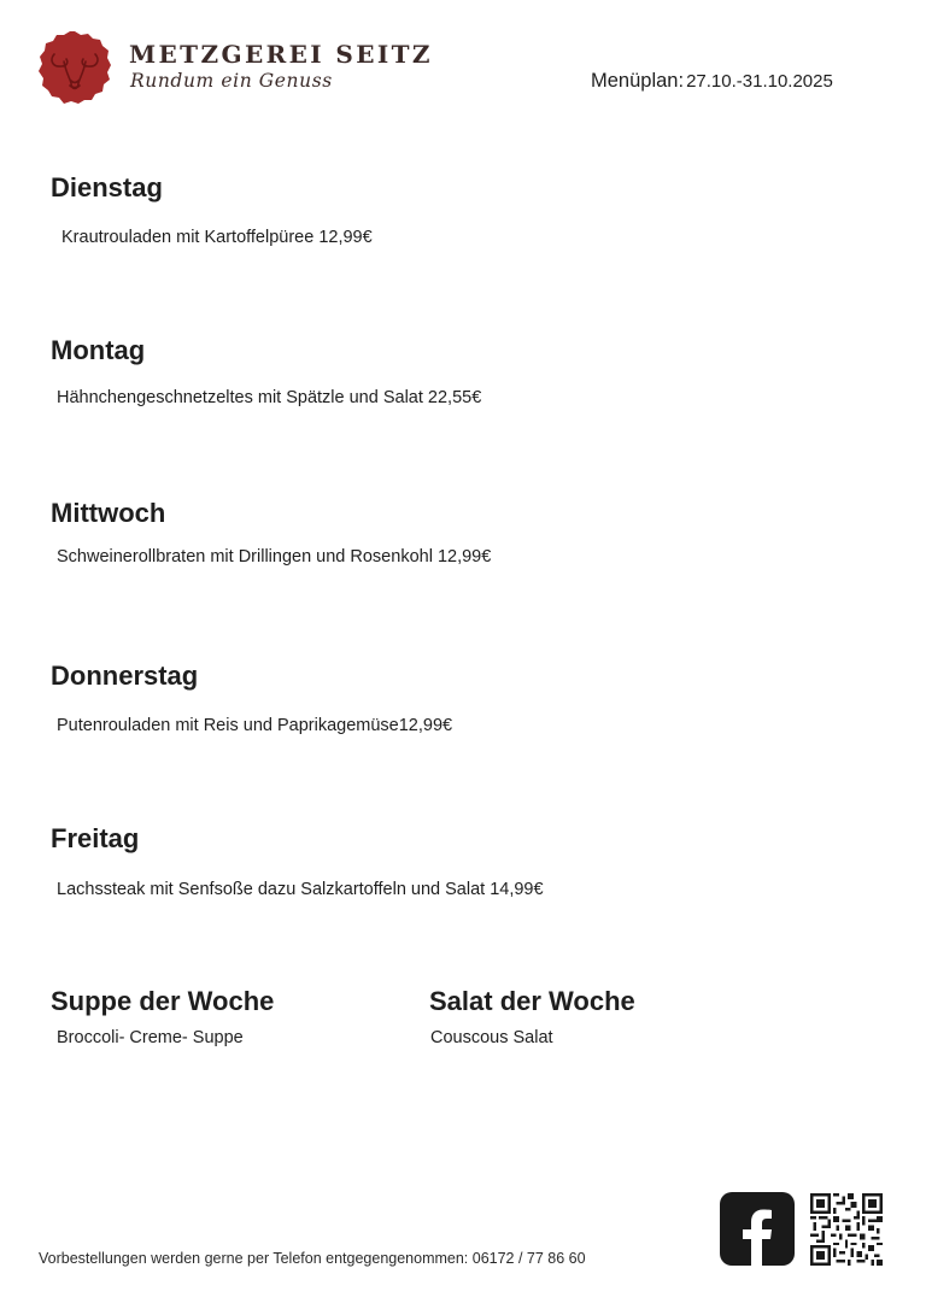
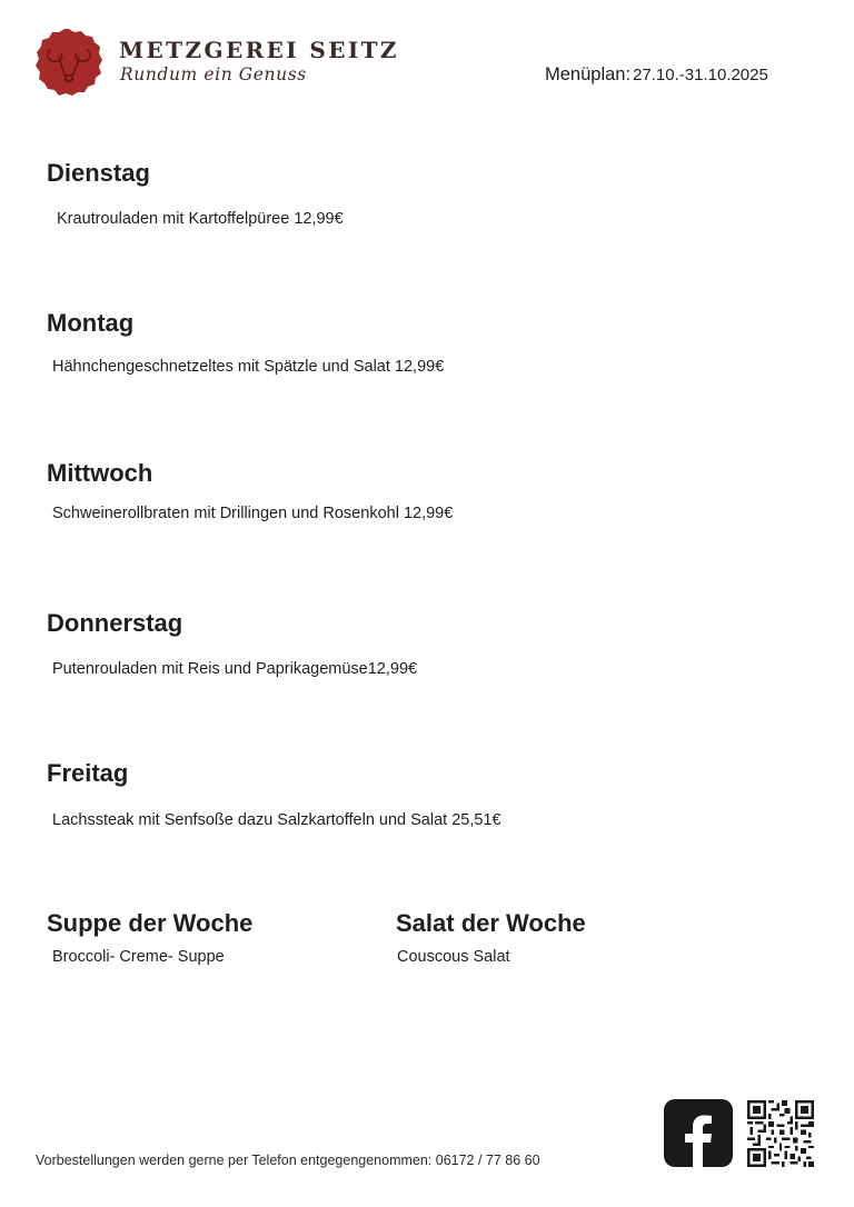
  METZGEREI SEITZ
  Rundum ein Genuss
  Menüplan:27.10.-31.10.2025
  Dienstag
  Krautrouladen mit Kartoffelpüree 12,99€
  Montag
- Hähnchengeschnetzeltes mit Spätzle und Salat 22,55€
+ Hähnchengeschnetzeltes mit Spätzle und Salat 12,99€
  Mittwoch
  Schweinerollbraten mit Drillingen und Rosenkohl 12,99€
  Donnerstag
  Putenrouladen mit Reis und Paprikagemüse12,99€
  Freitag
- Lachssteak mit Senfsoße dazu Salzkartoffeln und Salat 14,99€
+ Lachssteak mit Senfsoße dazu Salzkartoffeln und Salat 25,51€
  Suppe der Woche
  Broccoli- Creme- Suppe
  Salat der Woche
  Couscous Salat
  Vorbestellungen werden gerne per Telefon entgegengenommen: 06172 / 77 86 60
